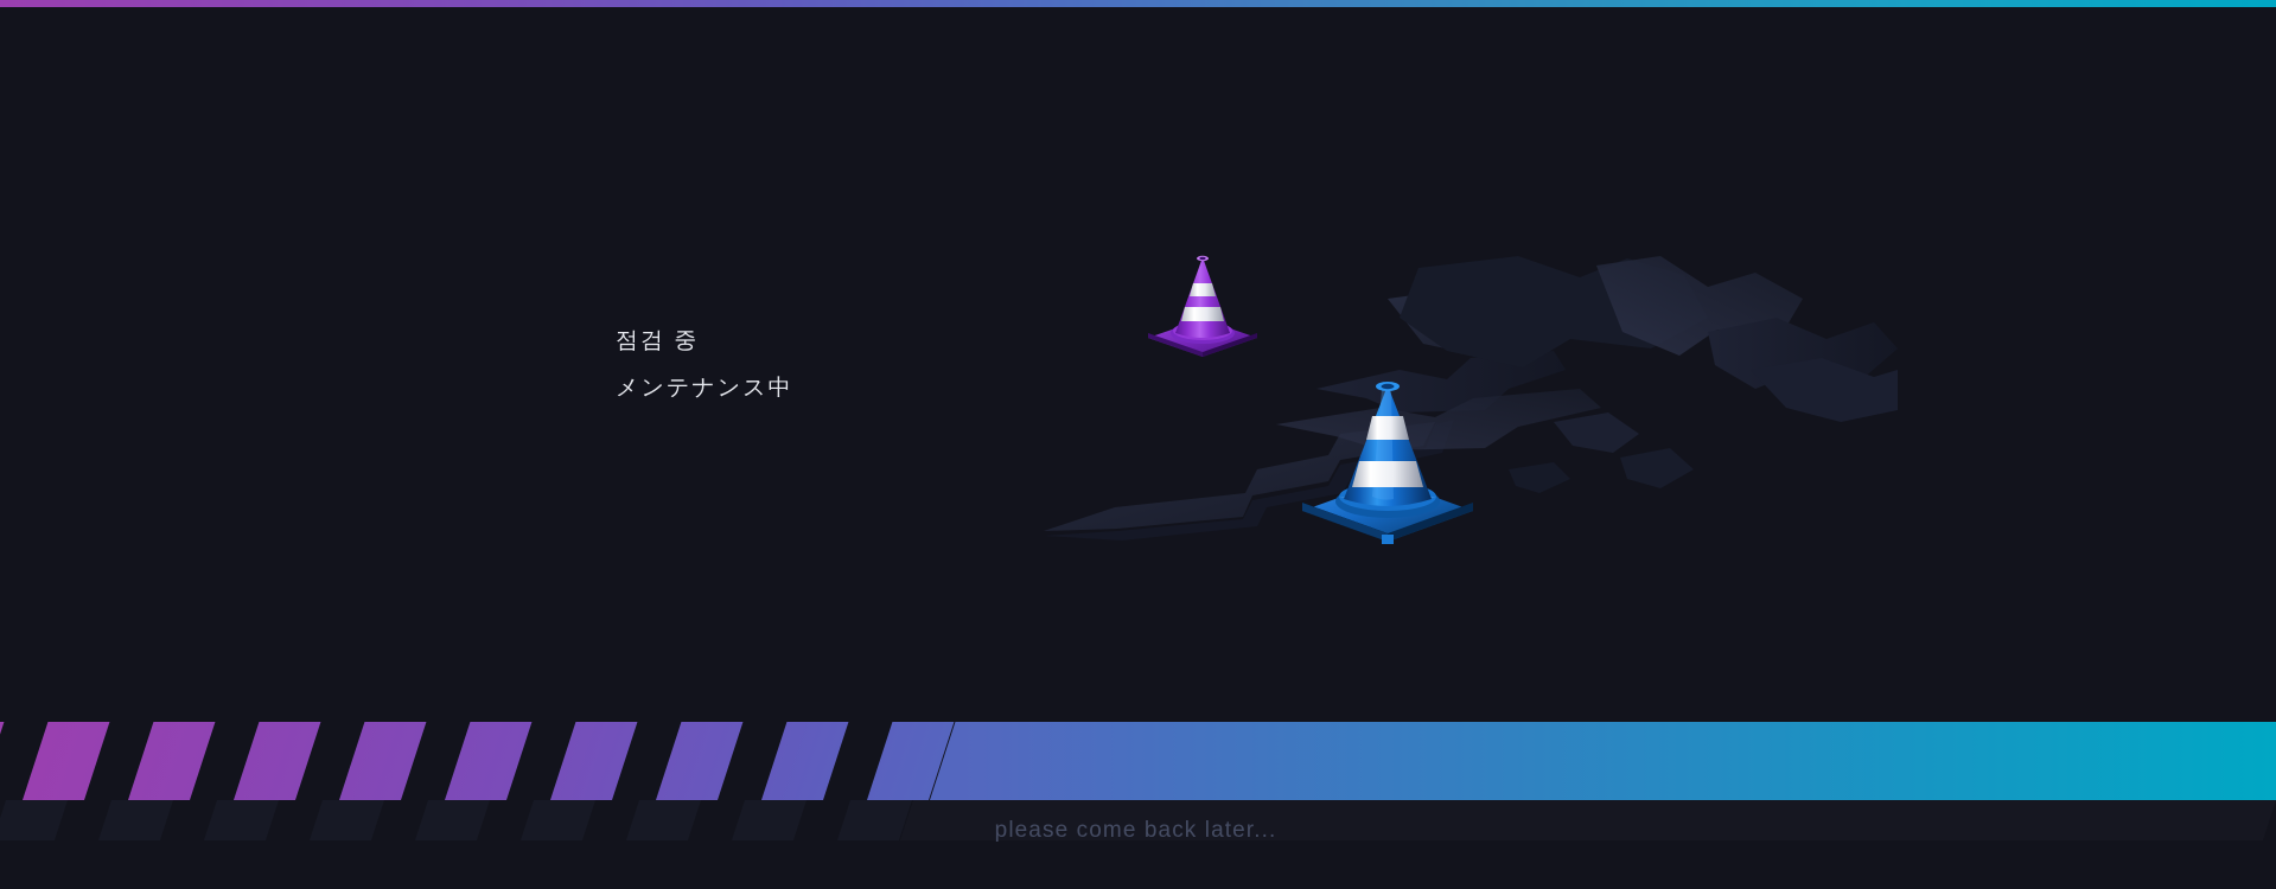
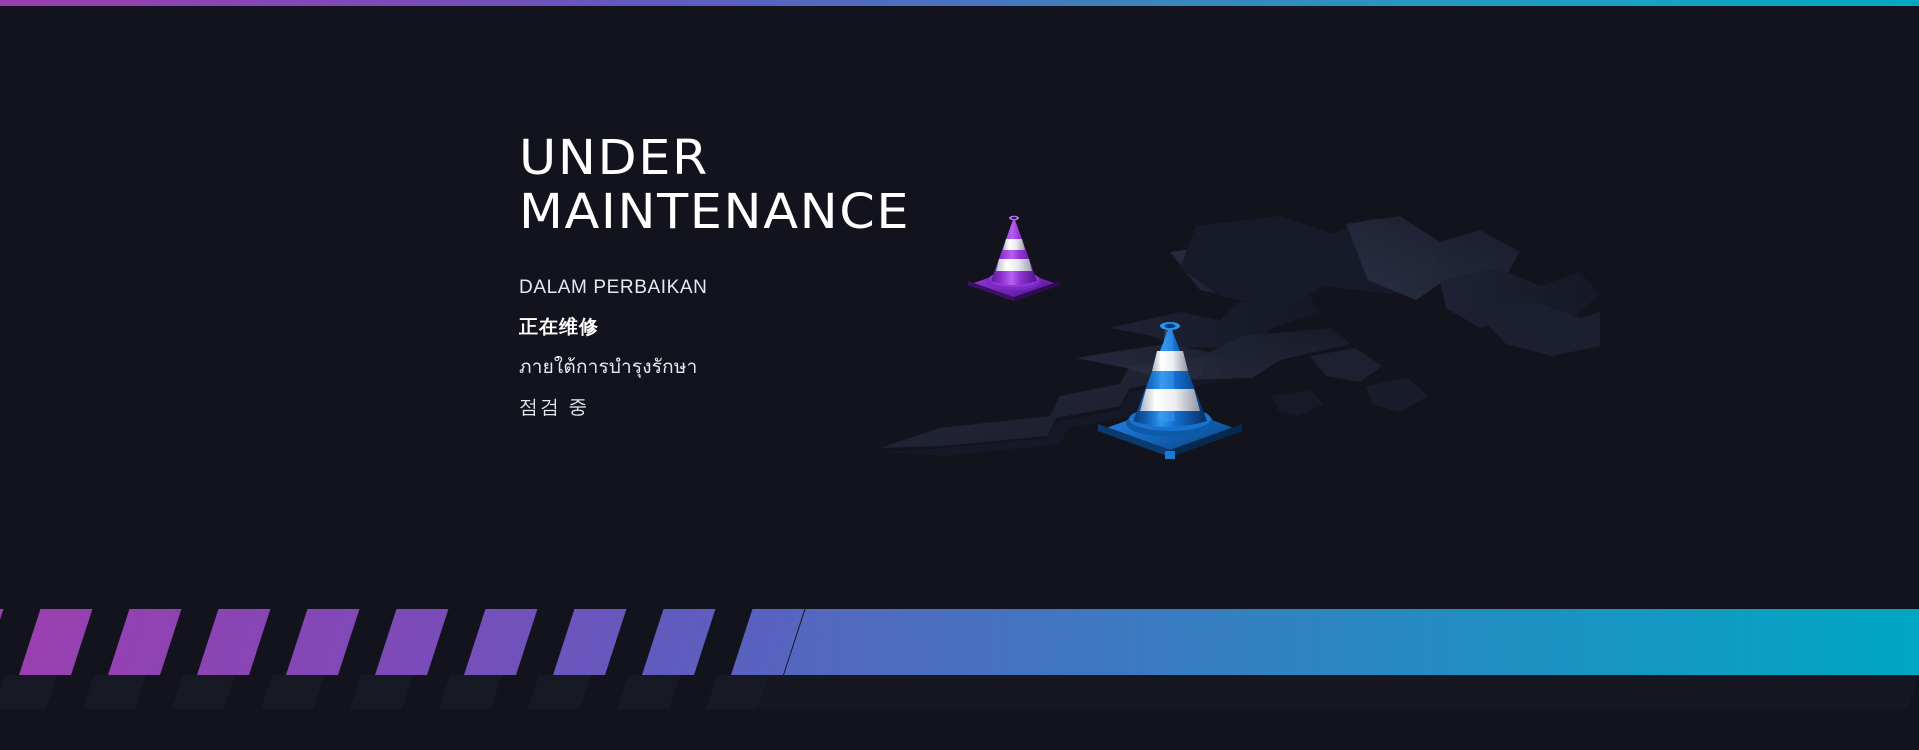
+ UNDER
+ MAINTENANCE
+ DALAM PERBAIKAN
+ 正在维修
+ ภายใต้การบำรุงรักษา
  점검 중
- メンテナンス中
- please come back later...
